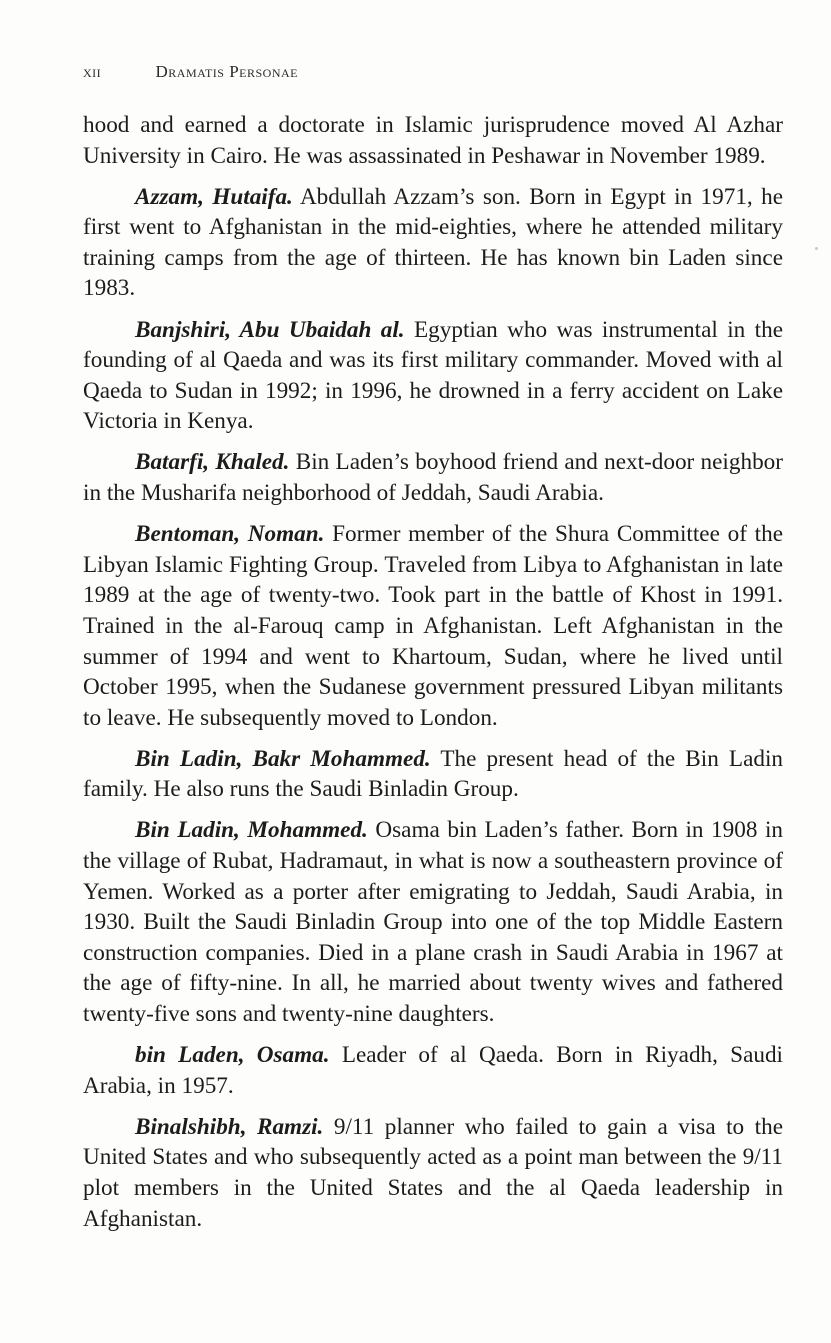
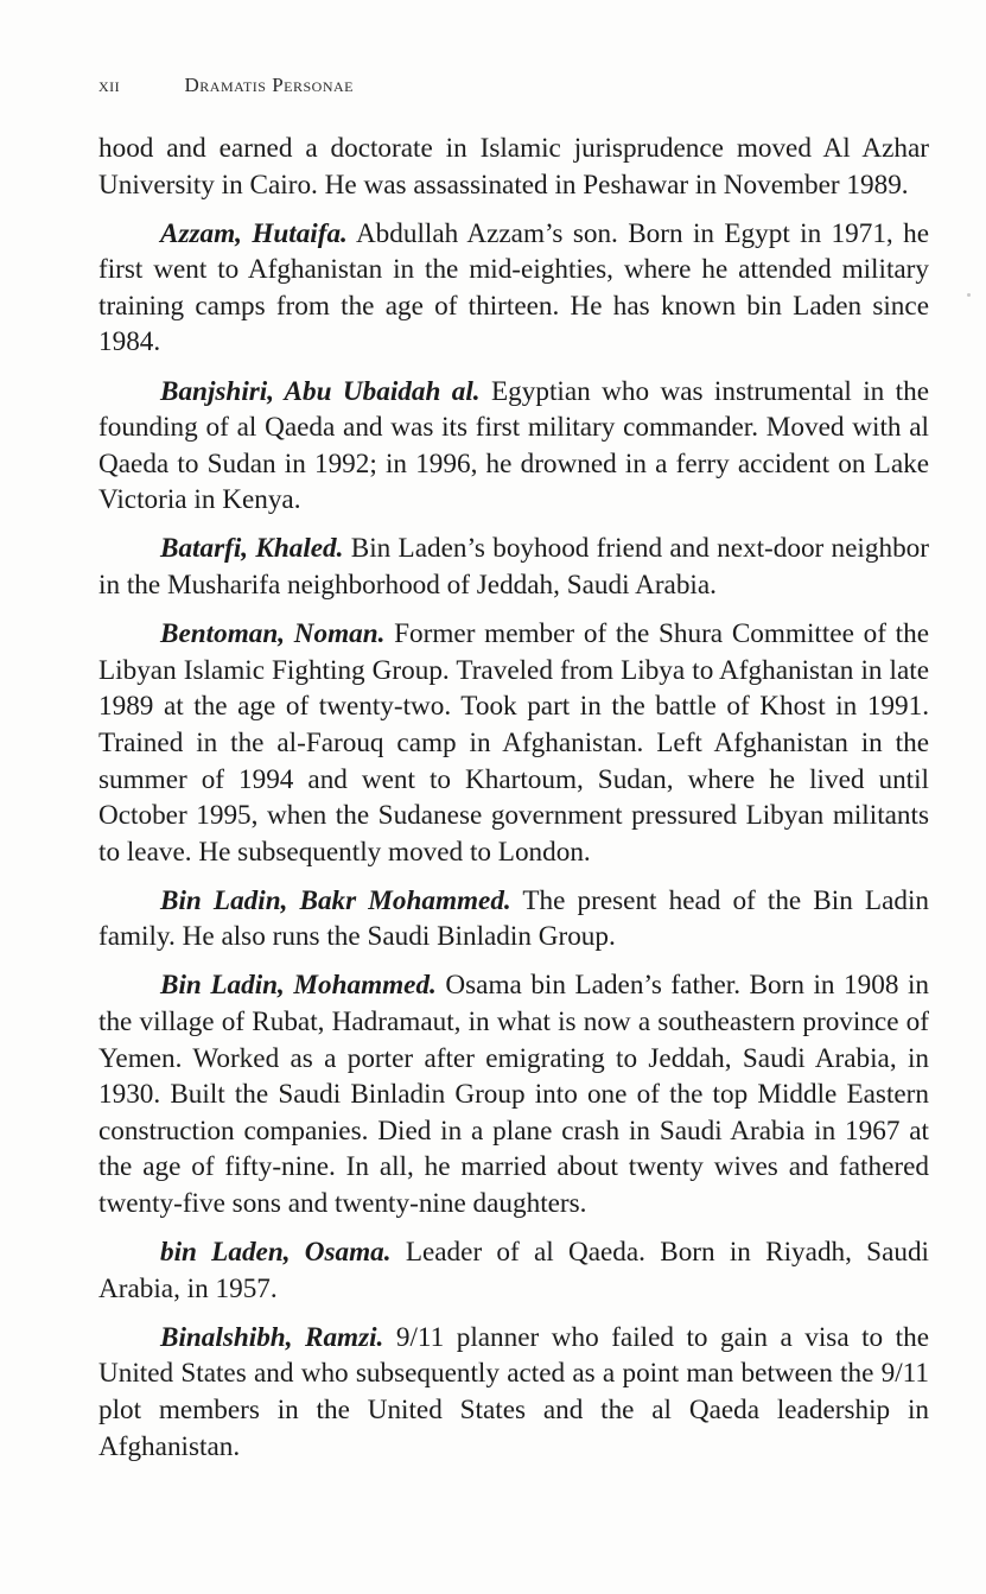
  xii Dramatis Personae
  hood and earned a doctorate in Islamic jurisprudence moved Al Azhar University in Cairo. He was assassinated in Peshawar in November 1989.
- Azzam, Hutaifa. Abdullah Azzam’s son. Born in Egypt in 1971, he first went to Afghanistan in the mid-eighties, where he attended military training camps from the age of thirteen. He has known bin Laden since 1983.
+ Azzam, Hutaifa. Abdullah Azzam’s son. Born in Egypt in 1971, he first went to Afghanistan in the mid-eighties, where he attended military training camps from the age of thirteen. He has known bin Laden since 1984.
  Banjshiri, Abu Ubaidah al. Egyptian who was instrumental in the founding of al Qaeda and was its first military commander. Moved with al Qaeda to Sudan in 1992; in 1996, he drowned in a ferry accident on Lake Victoria in Kenya.
  Batarfi, Khaled. Bin Laden’s boyhood friend and next-door neigh­bor in the Musharifa neighborhood of Jeddah, Saudi Arabia.
  Bentoman, Noman. Former member of the Shura Committee of the Libyan Islamic Fighting Group. Traveled from Libya to Afghanistan in late 1989 at the age of twenty-two. Took part in the battle of Khost in 1991. Trained in the al-Farouq camp in Afghanistan. Left Afghanistan in the summer of 1994 and went to Khartoum, Sudan, where he lived until October 1995, when the Sudanese government pressured Libyan mili­tants to leave. He subsequently moved to London.
  Bin Ladin, Bakr Mohammed. The present head of the Bin Ladin family. He also runs the Saudi Binladin Group.
  Bin Ladin, Mohammed. Osama bin Laden’s father. Born in 1908 in the village of Rubat, Hadramaut, in what is now a southeastern province of Yemen. Worked as a porter after emigrating to Jeddah, Saudi Arabia, in 1930. Built the Saudi Binladin Group into one of the top Mid­dle Eastern construction companies. Died in a plane crash in Saudi Ara­bia in 1967 at the age of fifty-nine. In all, he married about twenty wives and fathered twenty-five sons and twenty-nine daughters.
  bin Laden, Osama. Leader of al Qaeda. Born in Riyadh, Saudi Arabia, in 1957.
  Binalshibh, Ramzi. 9/11 planner who failed to gain a visa to the United States and who subsequently acted as a point man between the 9/11 plot members in the United States and the al Qaeda leadership in Afghanistan.
